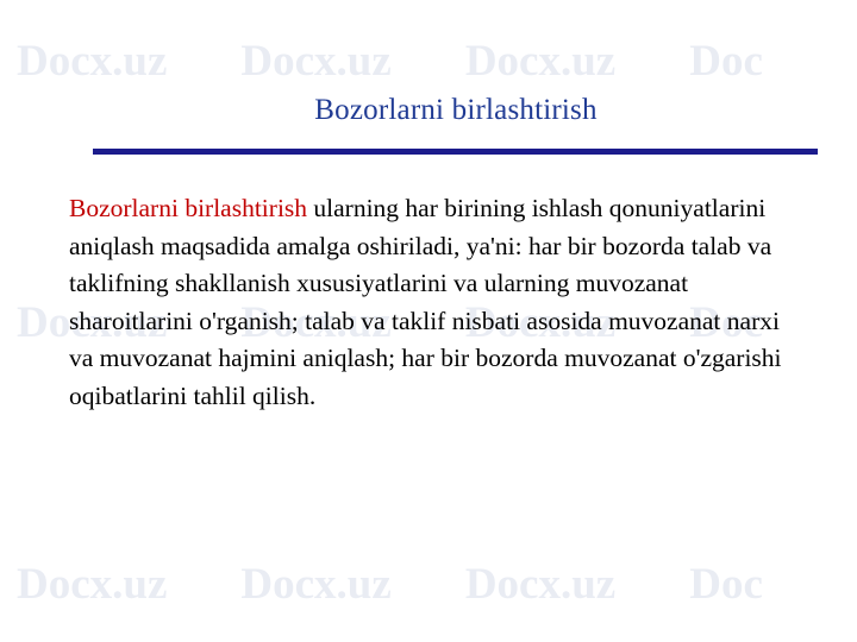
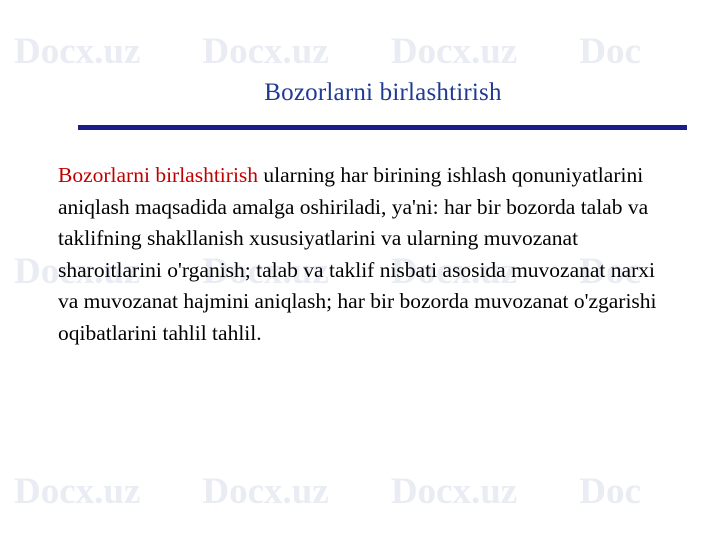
  Docx.uz
  Docx.uz
  Docx.uz
  Doc
  Bozorlarni birlashtirish
- Bozorlarni birlashtirish ularning har birining ishlash qonuniyatlarini aniqlash maqsadida amalga oshiriladi, ya'ni: har bir bozorda talab va taklifning shakllanish xususiyatlarini va ularning muvozanat sharoitlarini o'rganish; talab va taklif nisbati asosida muvozanat narxi va muvozanat hajmini aniqlash; har bir bozorda muvozanat o'zgarishi oqibatlarini tahlil qilish.
+ Bozorlarni birlashtirish ularning har birining ishlash qonuniyatlarini aniqlash maqsadida amalga oshiriladi, ya'ni: har bir bozorda talab va taklifning shakllanish xususiyatlarini va ularning muvozanat sharoitlarini o'rganish; talab va taklif nisbati asosida muvozanat narxi va muvozanat hajmini aniqlash; har bir bozorda muvozanat o'zgarishi oqibatlarini tahlil tahlil.
